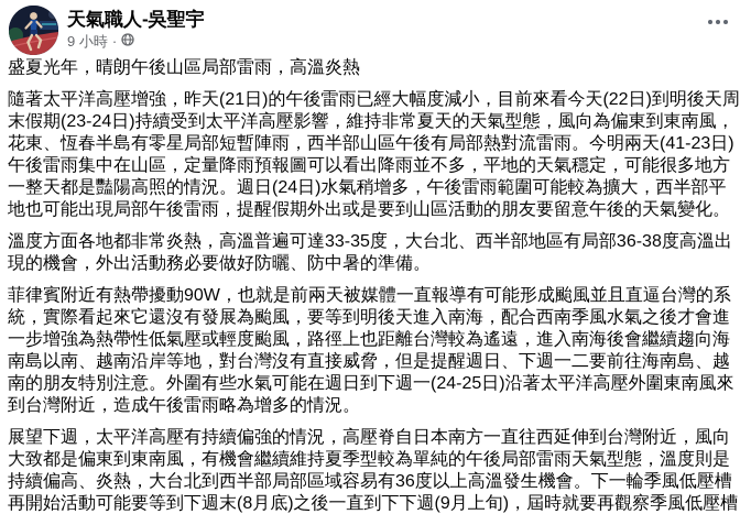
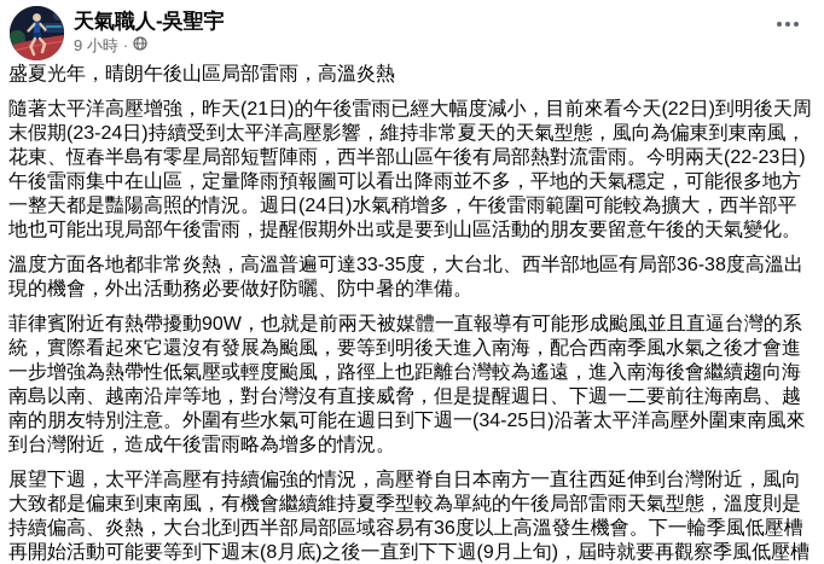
  天氣職人-吳聖宇
  9 小時
  ·
  盛夏光年，晴朗午後山區局部雷雨，高溫炎熱
- 隨著太平洋高壓增強，昨天(21日)的午後雷雨已經大幅度減小，目前來看今天(22日)到明後天周末假期(23-24日)持續受到太平洋高壓影響，維持非常夏天的天氣型態，風向為偏東到東南風，花東、恆春半島有零星局部短暫陣雨，西半部山區午後有局部熱對流雷雨。今明兩天(41-23日)午後雷雨集中在山區，定量降雨預報圖可以看出降雨並不多，平地的天氣穩定，可能很多地方一整天都是豔陽高照的情況。週日(24日)水氣稍增多，午後雷雨範圍可能較為擴大，西半部平地也可能出現局部午後雷雨，提醒假期外出或是要到山區活動的朋友要留意午後的天氣變化。
+ 隨著太平洋高壓增強，昨天(21日)的午後雷雨已經大幅度減小，目前來看今天(22日)到明後天周末假期(23-24日)持續受到太平洋高壓影響，維持非常夏天的天氣型態，風向為偏東到東南風，花東、恆春半島有零星局部短暫陣雨，西半部山區午後有局部熱對流雷雨。今明兩天(22-23日)午後雷雨集中在山區，定量降雨預報圖可以看出降雨並不多，平地的天氣穩定，可能很多地方一整天都是豔陽高照的情況。週日(24日)水氣稍增多，午後雷雨範圍可能較為擴大，西半部平地也可能出現局部午後雷雨，提醒假期外出或是要到山區活動的朋友要留意午後的天氣變化。
  溫度方面各地都非常炎熱，高溫普遍可達33-35度，大台北、西半部地區有局部36-38度高溫出現的機會，外出活動務必要做好防曬、防中暑的準備。
- 菲律賓附近有熱帶擾動90W，也就是前兩天被媒體一直報導有可能形成颱風並且直逼台灣的系統，實際看起來它還沒有發展為颱風，要等到明後天進入南海，配合西南季風水氣之後才會進一步增強為熱帶性低氣壓或輕度颱風，路徑上也距離台灣較為遙遠，進入南海後會繼續趨向海南島以南、越南沿岸等地，對台灣沒有直接威脅，但是提醒週日、下週一二要前往海南島、越南的朋友特別注意。外圍有些水氣可能在週日到下週一(24-25日)沿著太平洋高壓外圍東南風來到台灣附近，造成午後雷雨略為增多的情況。
+ 菲律賓附近有熱帶擾動90W，也就是前兩天被媒體一直報導有可能形成颱風並且直逼台灣的系統，實際看起來它還沒有發展為颱風，要等到明後天進入南海，配合西南季風水氣之後才會進一步增強為熱帶性低氣壓或輕度颱風，路徑上也距離台灣較為遙遠，進入南海後會繼續趨向海南島以南、越南沿岸等地，對台灣沒有直接威脅，但是提醒週日、下週一二要前往海南島、越南的朋友特別注意。外圍有些水氣可能在週日到下週一(34-25日)沿著太平洋高壓外圍東南風來到台灣附近，造成午後雷雨略為增多的情況。
  展望下週，太平洋高壓有持續偏強的情況，高壓脊自日本南方一直往西延伸到台灣附近，風向大致都是偏東到東南風，有機會繼續維持夏季型較為單純的午後局部雷雨天氣型態，溫度則是持續偏高、炎熱，大台北到西半部局部區域容易有36度以上高溫發生機會。下一輪季風低壓槽再開始活動可能要等到下週末(8月底)之後一直到下下週(9月上旬)，屆時就要再觀察季風低壓槽
